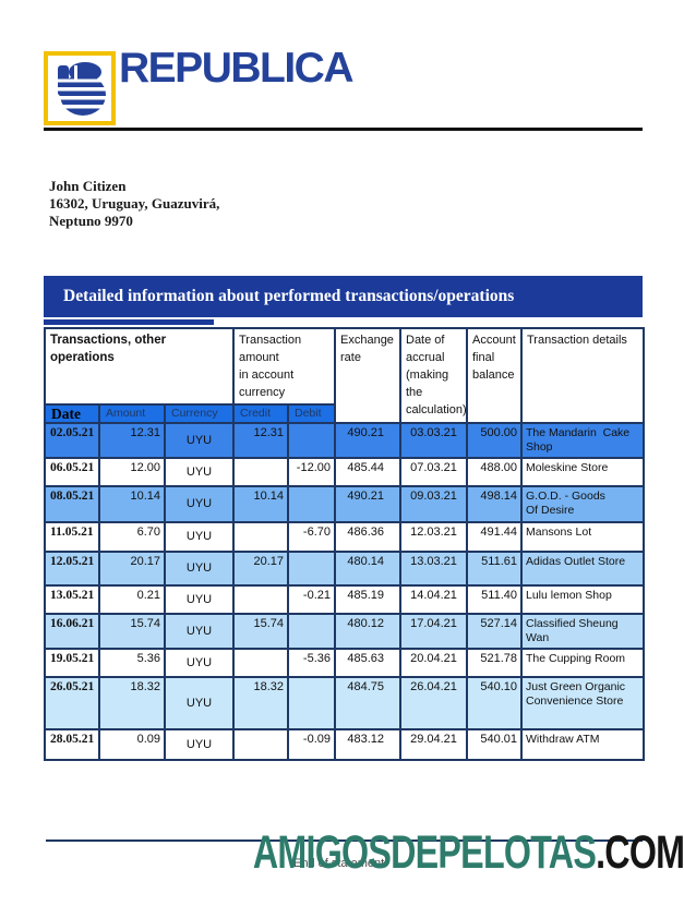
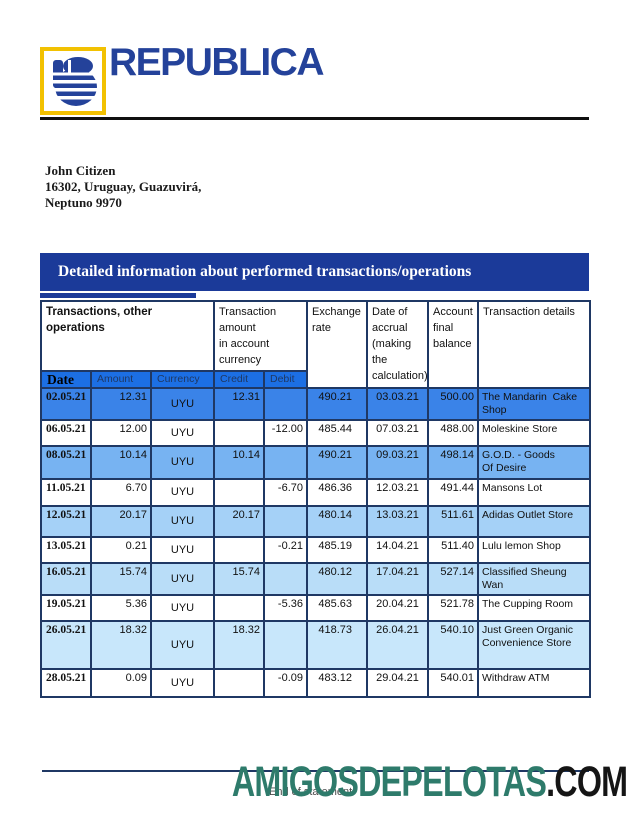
  REPUBLICA
  John Citizen
  16302, Uruguay, Guazuvirá,
  Neptuno 9970
  Detailed information about performed transactions/operations
  Transactions, other operations	Transaction amount in account currency	Exchange rate	Date of accrual (making the calculation)	Account final balance	Transaction details
  Date	Amount	Currency	Credit	Debit
  02.05.21	12.31	UYU	12.31		490.21	03.03.21	500.00	The Mandarin Cake Shop
  06.05.21	12.00	UYU		-12.00	485.44	07.03.21	488.00	Moleskine Store
  08.05.21	10.14	UYU	10.14		490.21	09.03.21	498.14	G.O.D. - Goods Of Desire
  11.05.21	6.70	UYU		-6.70	486.36	12.03.21	491.44	Mansons Lot
  12.05.21	20.17	UYU	20.17		480.14	13.03.21	511.61	Adidas Outlet Store
  13.05.21	0.21	UYU		-0.21	485.19	14.04.21	511.40	Lulu lemon Shop
- 16.06.21	15.74	UYU	15.74		480.12	17.04.21	527.14	Classified Sheung Wan
+ 16.05.21	15.74	UYU	15.74		480.12	17.04.21	527.14	Classified Sheung Wan
  19.05.21	5.36	UYU		-5.36	485.63	20.04.21	521.78	The Cupping Room
- 26.05.21	18.32	UYU	18.32		484.75	26.04.21	540.10	Just Green Organic Convenience Store
+ 26.05.21	18.32	UYU	18.32		418.73	26.04.21	540.10	Just Green Organic Convenience Store
  28.05.21	0.09	UYU		-0.09	483.12	29.04.21	540.01	Withdraw ATM
  End of statement
  AMIGOSDEPELOTAS.COM
